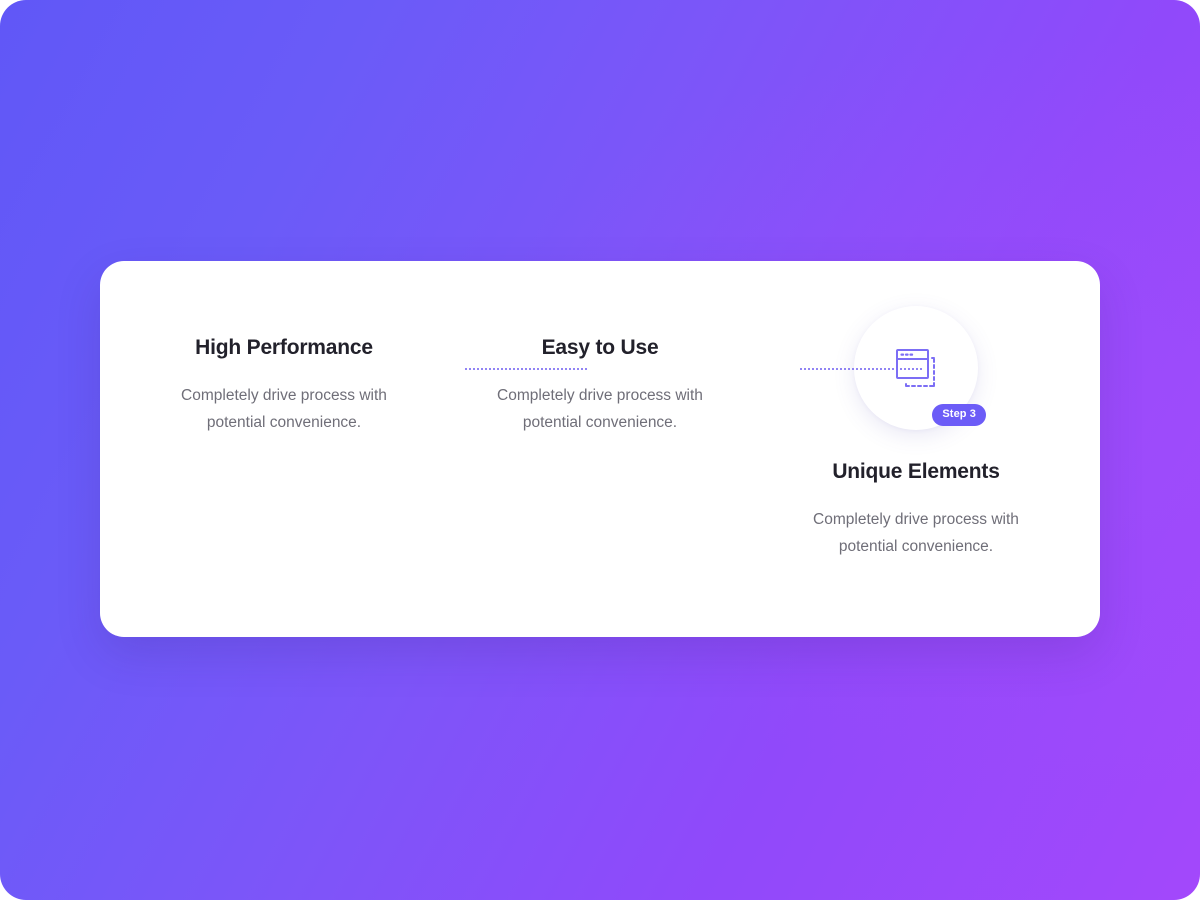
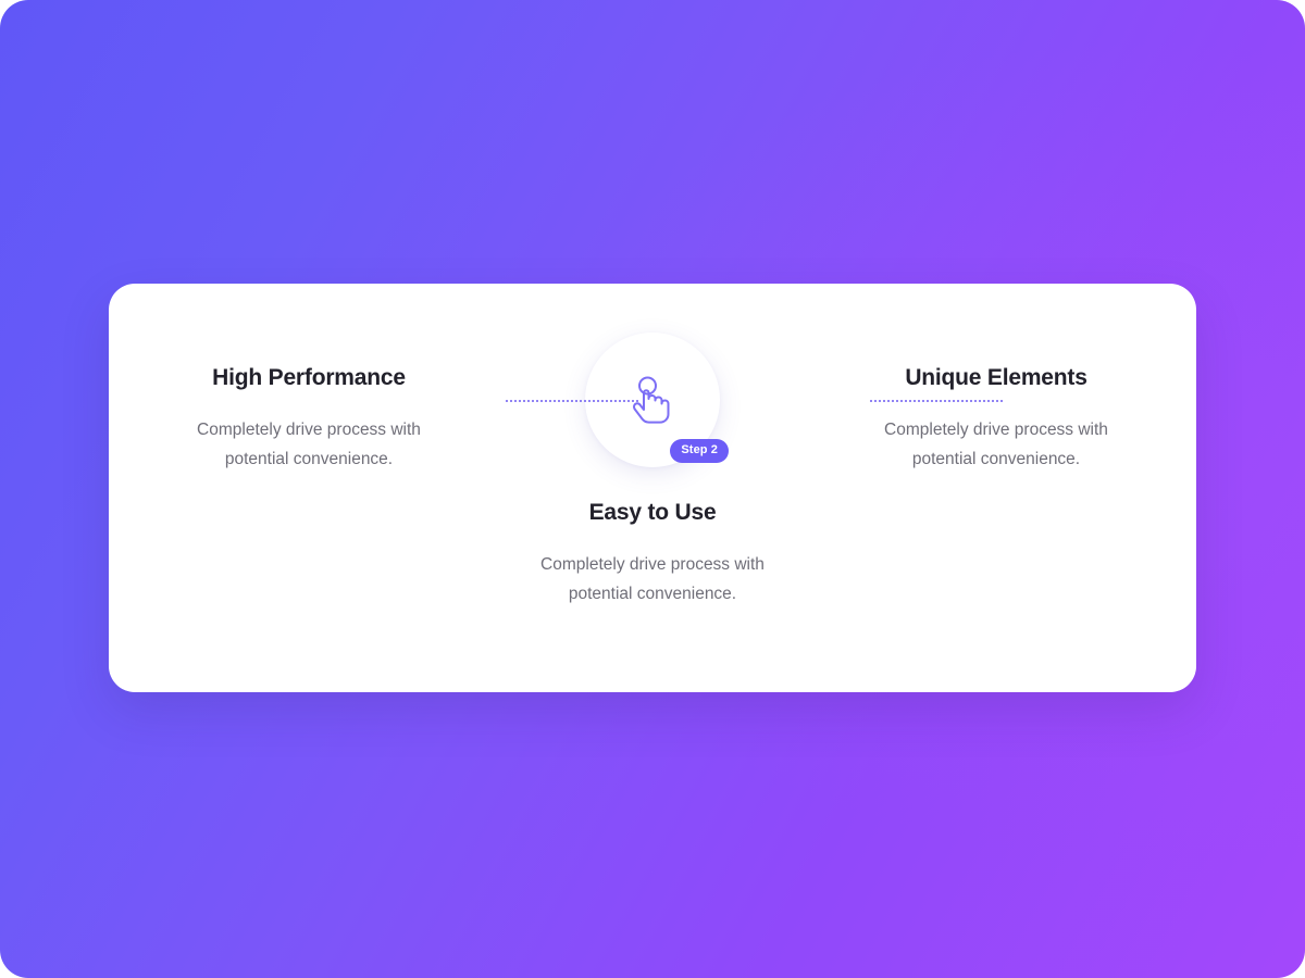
  High Performance
  Completely drive process with potential convenience.
+ Step 2
  Easy to Use
  Completely drive process with potential convenience.
- Step 3
  Unique Elements
  Completely drive process with potential convenience.
